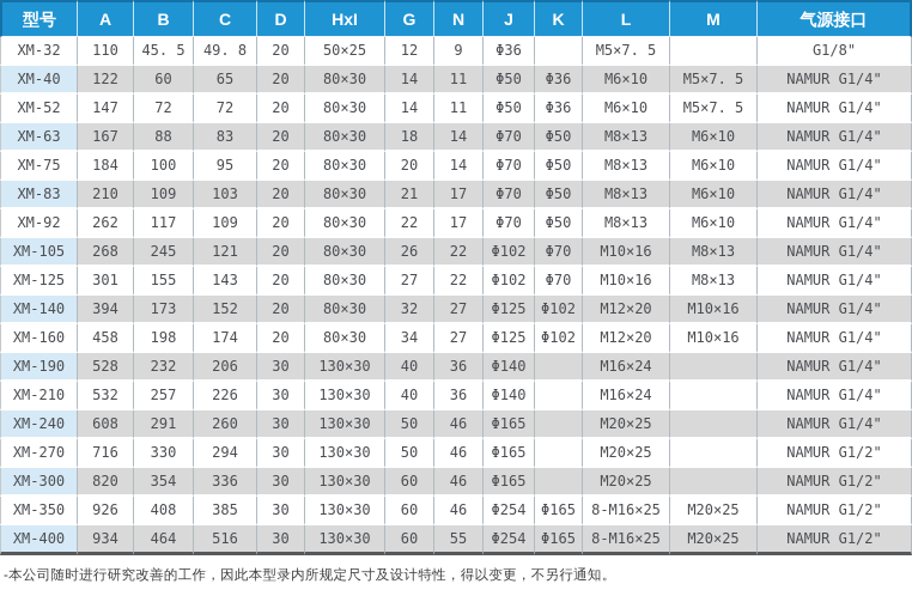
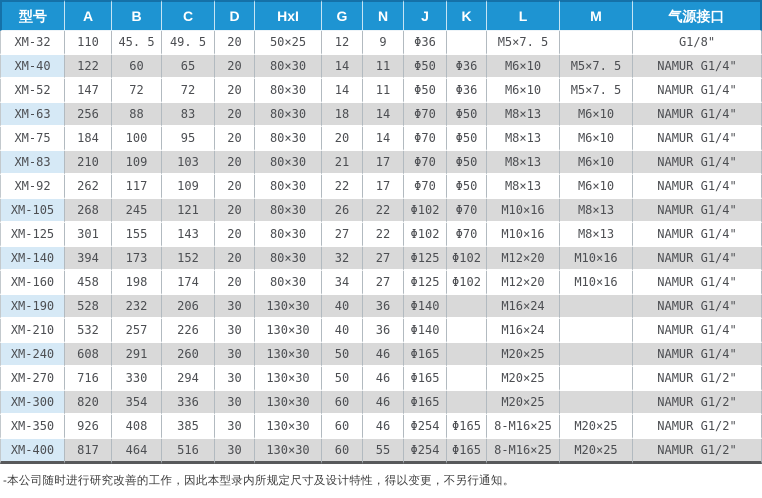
  型号	A	B	C	D	HxI	G	N	J	K	L	M	气源接口
- XM-32	110	45. 5	49. 8	20	50×25	12	9	Φ36		M5×7. 5		G1/8"
+ XM-32	110	45. 5	49. 5	20	50×25	12	9	Φ36		M5×7. 5		G1/8"
  XM-40	122	60	65	20	80×30	14	11	Φ50	Φ36	M6×10	M5×7. 5	NAMUR G1/4"
  XM-52	147	72	72	20	80×30	14	11	Φ50	Φ36	M6×10	M5×7. 5	NAMUR G1/4"
- XM-63	167	88	83	20	80×30	18	14	Φ70	Φ50	M8×13	M6×10	NAMUR G1/4"
+ XM-63	256	88	83	20	80×30	18	14	Φ70	Φ50	M8×13	M6×10	NAMUR G1/4"
  XM-75	184	100	95	20	80×30	20	14	Φ70	Φ50	M8×13	M6×10	NAMUR G1/4"
  XM-83	210	109	103	20	80×30	21	17	Φ70	Φ50	M8×13	M6×10	NAMUR G1/4"
  XM-92	262	117	109	20	80×30	22	17	Φ70	Φ50	M8×13	M6×10	NAMUR G1/4"
  XM-105	268	245	121	20	80×30	26	22	Φ102	Φ70	M10×16	M8×13	NAMUR G1/4"
  XM-125	301	155	143	20	80×30	27	22	Φ102	Φ70	M10×16	M8×13	NAMUR G1/4"
  XM-140	394	173	152	20	80×30	32	27	Φ125	Φ102	M12×20	M10×16	NAMUR G1/4"
  XM-160	458	198	174	20	80×30	34	27	Φ125	Φ102	M12×20	M10×16	NAMUR G1/4"
  XM-190	528	232	206	30	130×30	40	36	Φ140		M16×24		NAMUR G1/4"
  XM-210	532	257	226	30	130×30	40	36	Φ140		M16×24		NAMUR G1/4"
  XM-240	608	291	260	30	130×30	50	46	Φ165		M20×25		NAMUR G1/4"
  XM-270	716	330	294	30	130×30	50	46	Φ165		M20×25		NAMUR G1/2"
  XM-300	820	354	336	30	130×30	60	46	Φ165		M20×25		NAMUR G1/2"
  XM-350	926	408	385	30	130×30	60	46	Φ254	Φ165	8-M16×25	M20×25	NAMUR G1/2"
- XM-400	934	464	516	30	130×30	60	55	Φ254	Φ165	8-M16×25	M20×25	NAMUR G1/2"
+ XM-400	817	464	516	30	130×30	60	55	Φ254	Φ165	8-M16×25	M20×25	NAMUR G1/2"
  -本公司随时进行研究改善的工作，因此本型录内所规定尺寸及设计特性，得以变更，不另行通知。
